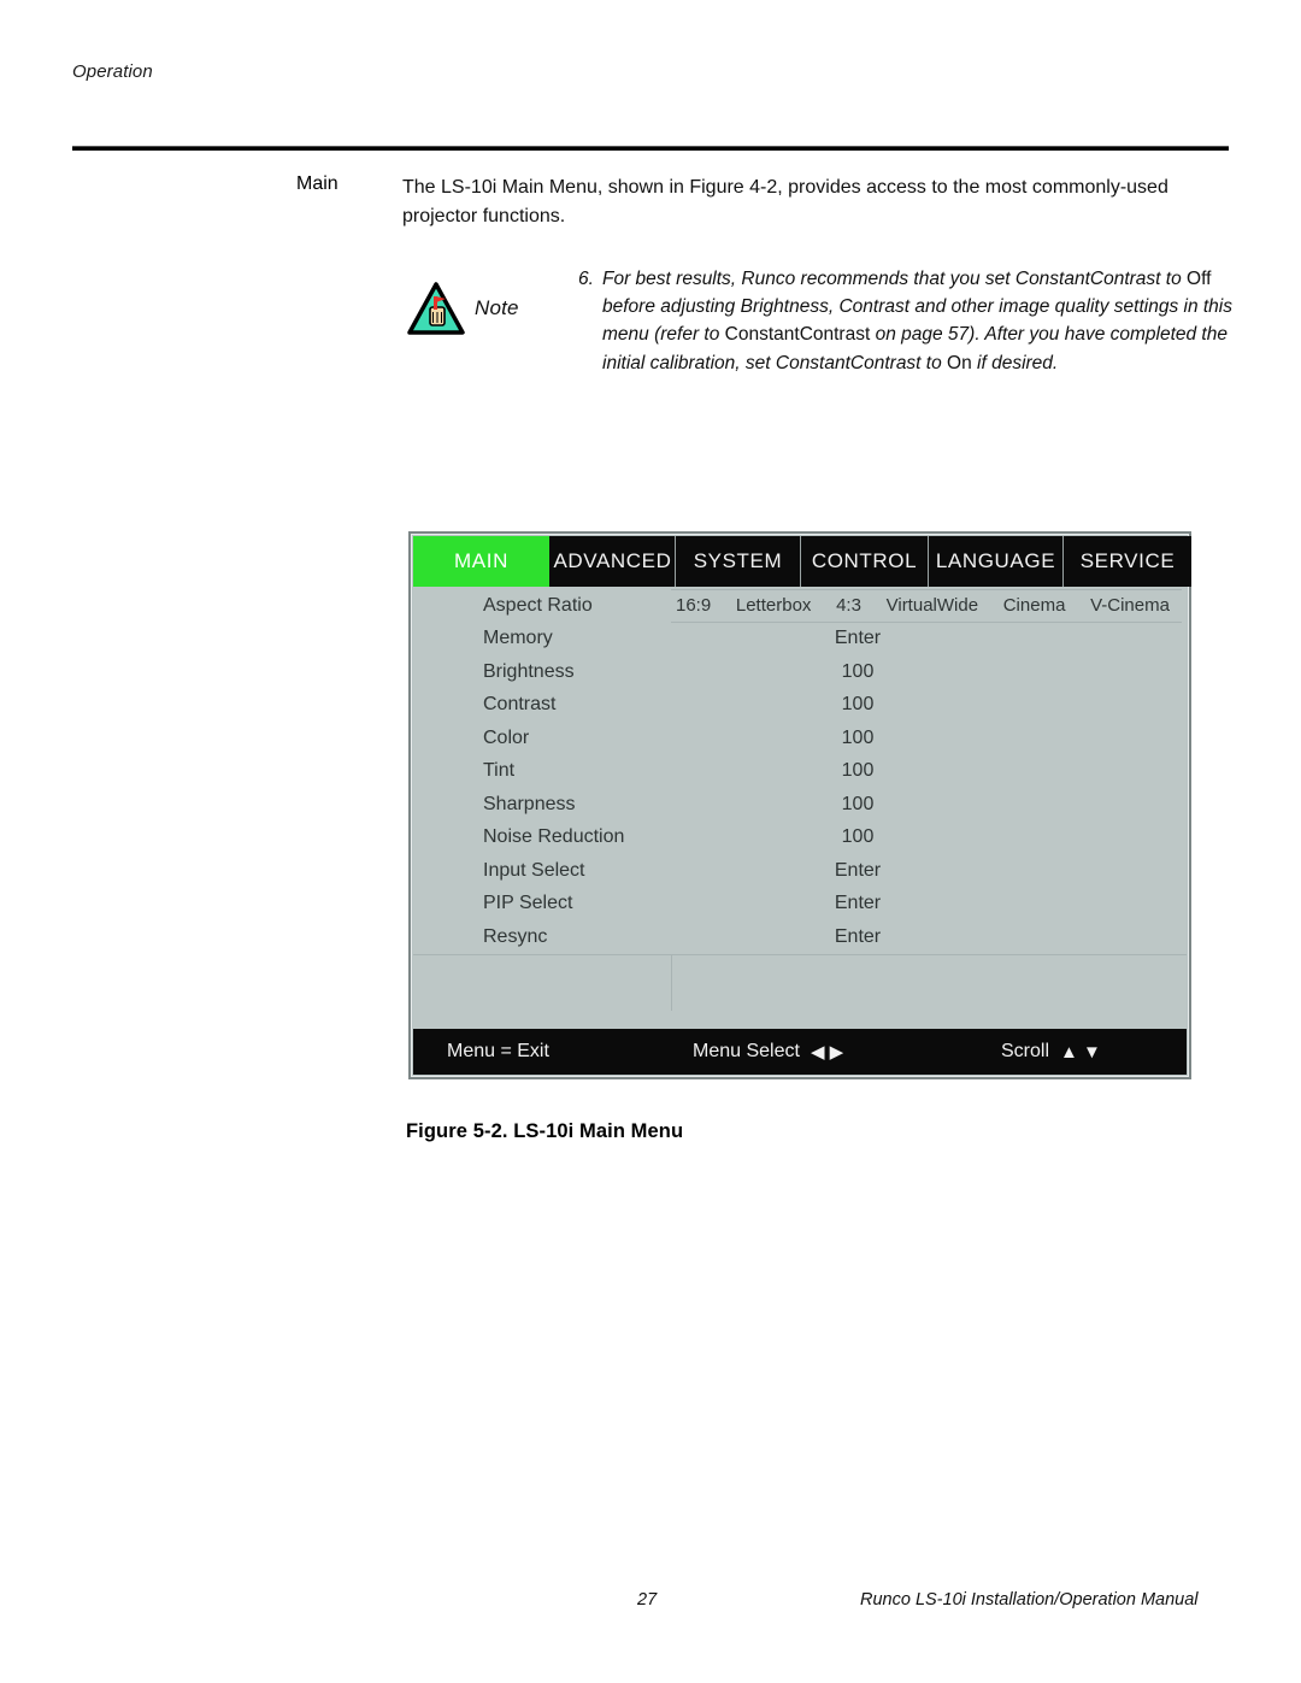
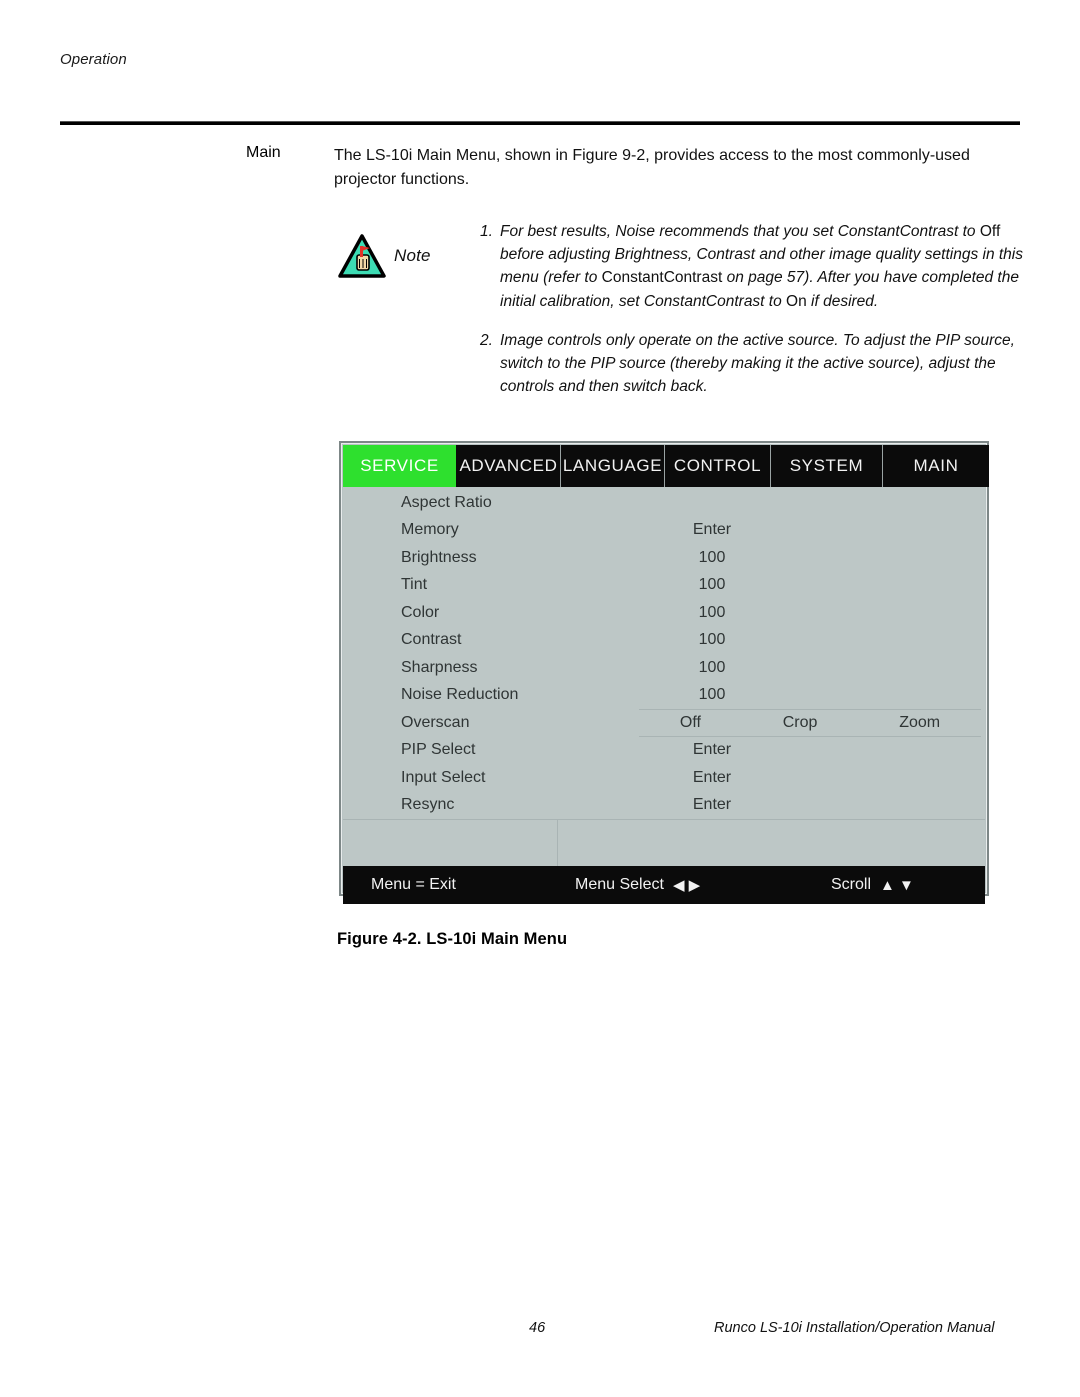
  Operation
  Main
- The LS-10i Main Menu, shown in Figure 4-2, provides access to the most commonly-used projector functions.
+ The LS-10i Main Menu, shown in Figure 9-2, provides access to the most commonly-used projector functions.
  Note
- 6.
+ 1.
- For best results, Runco recommends that you set ConstantContrast to Off before adjusting Brightness, Contrast and other image quality settings in this menu (refer to ConstantContrast on page 57). After you have completed the initial calibration, set ConstantContrast to On if desired.
+ For best results, Noise recommends that you set ConstantContrast to Off before adjusting Brightness, Contrast and other image quality settings in this menu (refer to ConstantContrast on page 57). After you have completed the initial calibration, set ConstantContrast to On if desired.
+ 2.
+ Image controls only operate on the active source. To adjust the PIP source, switch to the PIP source (thereby making it the active source), adjust the controls and then switch back.
- MAIN
+ SERVICE
  ADVANCED
- SYSTEM
+ LANGUAGE
  CONTROL
- LANGUAGE
+ SYSTEM
- SERVICE
+ MAIN
  Aspect Ratio
- 16:9
- Letterbox
- 4:3
- VirtualWide
- Cinema
- V-Cinema
  Memory
  Enter
  Brightness
  100
- Contrast
+ Tint
  100
  Color
  100
- Tint
+ Contrast
  100
  Sharpness
  100
  Noise Reduction
  100
+ Overscan
+ Off
+ Crop
+ Zoom
- Input Select
+ PIP Select
  Enter
- PIP Select
+ Input Select
  Enter
  Resync
  Enter
  Menu = Exit
  Menu Select
  ◀ ▶
  Scroll
  ▲ ▼
- Figure 5-2. LS-10i Main Menu
+ Figure 4-2. LS-10i Main Menu
- 27
+ 46
  Runco LS-10i Installation/Operation Manual
